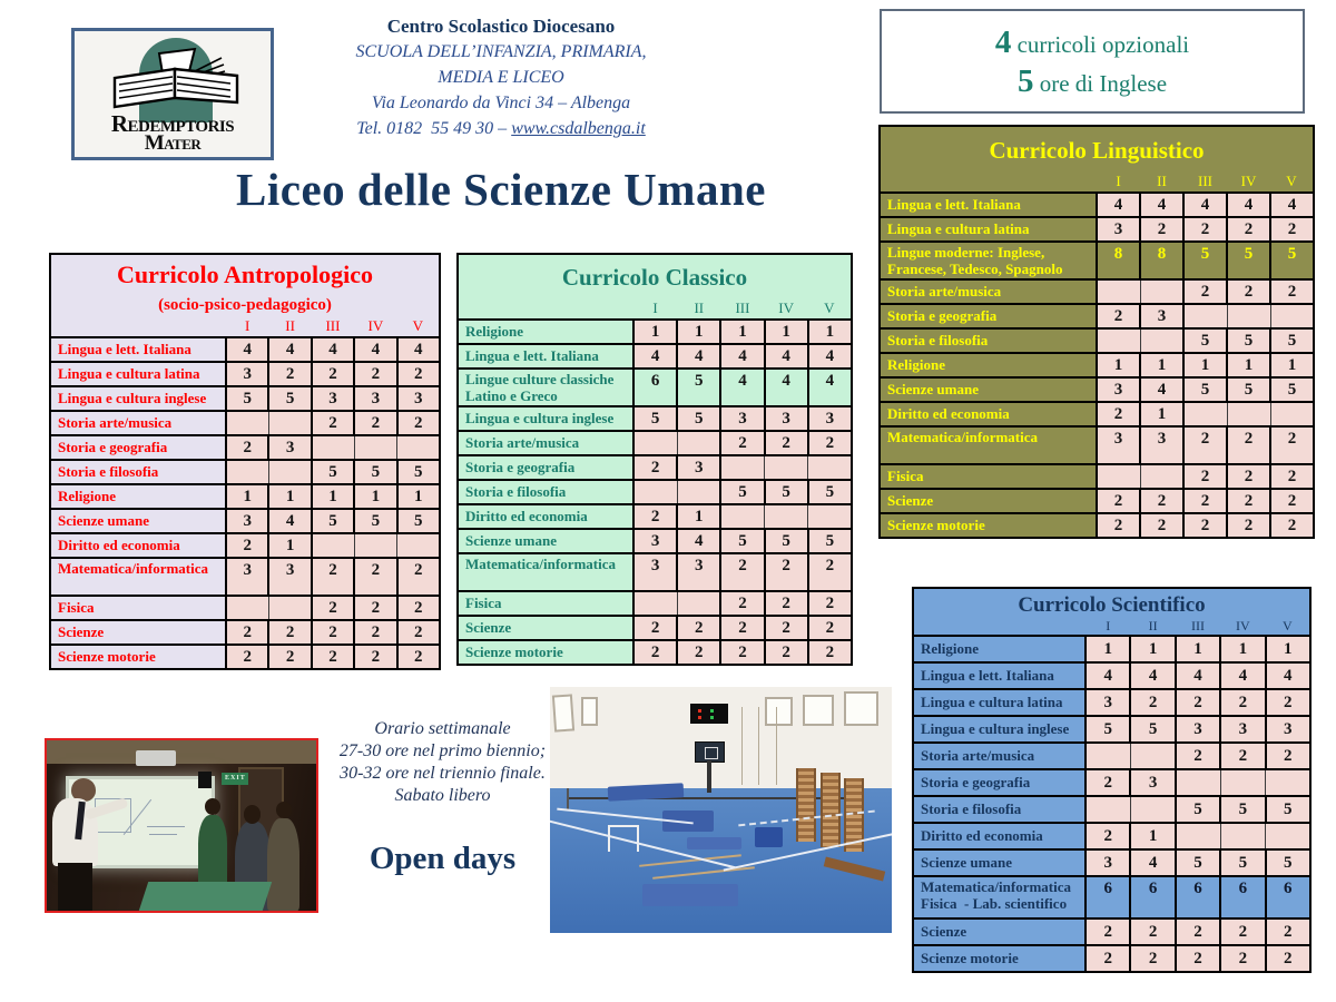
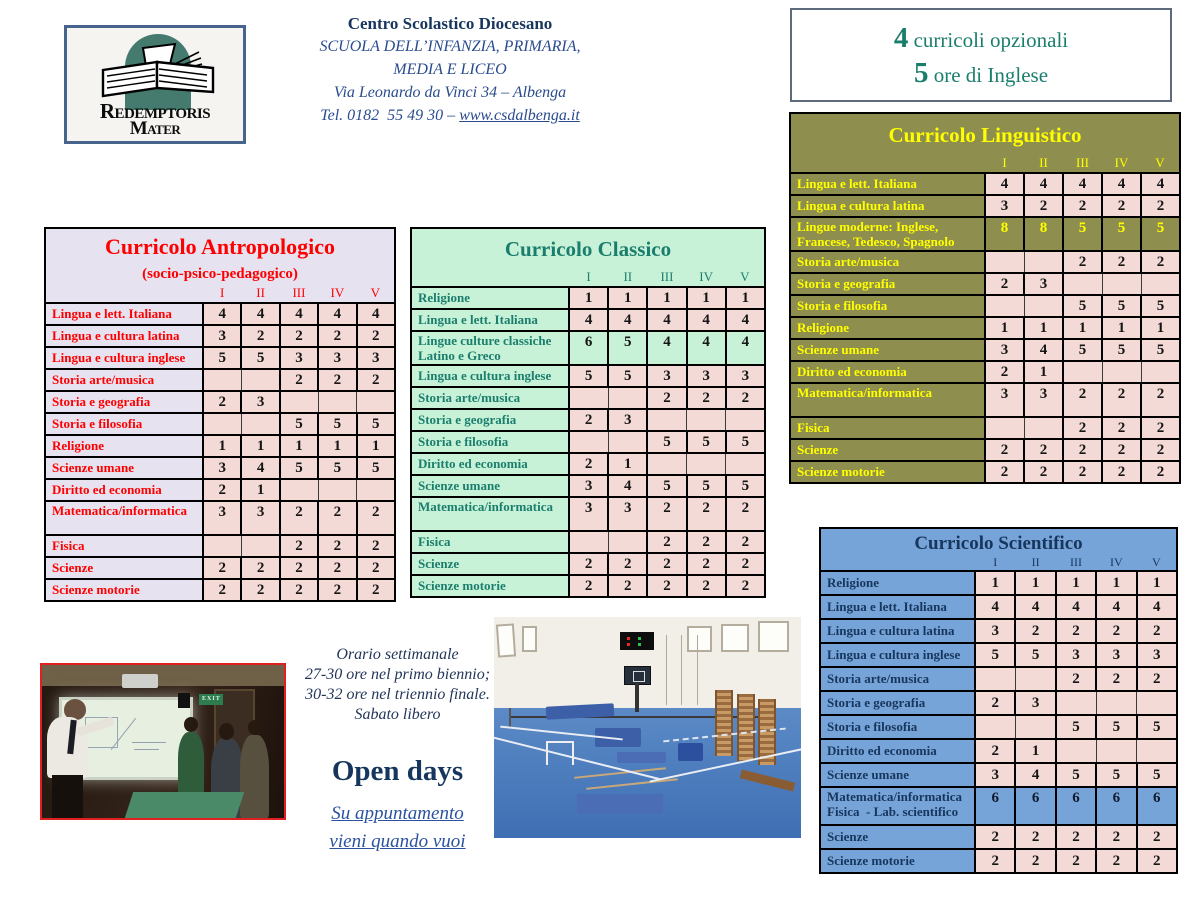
  Redemptoris
  Mater
  Centro Scolastico Diocesano
  SCUOLA DELL’INFANZIA, PRIMARIA,
  MEDIA E LICEO
  Via Leonardo da Vinci 34 – Albenga
  Tel. 0182 55 49 30 – www.csdalbenga.it
- Liceo delle Scienze Umane
  4 curricoli opzionali
  5 ore di Inglese
  Curricolo Antropologico
  (socio-psico-pedagogico)
  	I	II	III	IV	V
  Lingua e lett. Italiana	4	4	4	4	4
  Lingua e cultura latina	3	2	2	2	2
  Lingua e cultura inglese	5	5	3	3	3
  Storia arte/musica			2	2	2
  Storia e geografia	2	3
  Storia e filosofia			5	5	5
  Religione	1	1	1	1	1
  Scienze umane	3	4	5	5	5
  Diritto ed economia	2	1
  Matematica/informatica	3	3	2	2	2
  Fisica			2	2	2
  Scienze	2	2	2	2	2
  Scienze motorie	2	2	2	2	2
  Curricolo Classico
  	I	II	III	IV	V
  Religione	1	1	1	1	1
  Lingua e lett. Italiana	4	4	4	4	4
  Lingue culture classiche Latino e Greco	6	5	4	4	4
  Lingua e cultura inglese	5	5	3	3	3
  Storia arte/musica			2	2	2
  Storia e geografia	2	3
  Storia e filosofia			5	5	5
  Diritto ed economia	2	1
  Scienze umane	3	4	5	5	5
  Matematica/informatica	3	3	2	2	2
  Fisica			2	2	2
  Scienze	2	2	2	2	2
  Scienze motorie	2	2	2	2	2
  Curricolo Linguistico
  	I	II	III	IV	V
  Lingua e lett. Italiana	4	4	4	4	4
  Lingua e cultura latina	3	2	2	2	2
  Lingue moderne: Inglese, Francese, Tedesco, Spagnolo	8	8	5	5	5
  Storia arte/musica			2	2	2
  Storia e geografia	2	3
  Storia e filosofia			5	5	5
  Religione	1	1	1	1	1
  Scienze umane	3	4	5	5	5
  Diritto ed economia	2	1
  Matematica/informatica	3	3	2	2	2
  Fisica			2	2	2
  Scienze	2	2	2	2	2
  Scienze motorie	2	2	2	2	2
  Curricolo Scientifico
  	I	II	III	IV	V
  Religione	1	1	1	1	1
  Lingua e lett. Italiana	4	4	4	4	4
  Lingua e cultura latina	3	2	2	2	2
  Lingua e cultura inglese	5	5	3	3	3
  Storia arte/musica			2	2	2
  Storia e geografia	2	3
  Storia e filosofia			5	5	5
  Diritto ed economia	2	1
  Scienze umane	3	4	5	5	5
  Matematica/informatica Fisica - Lab. scientifico	6	6	6	6	6
  Scienze	2	2	2	2	2
  Scienze motorie	2	2	2	2	2
  Orario settimanale
  27-30 ore nel primo biennio;
  30-32 ore nel triennio finale.
  Sabato libero
  Open days
+ Su appuntamento
+ vieni quando vuoi
